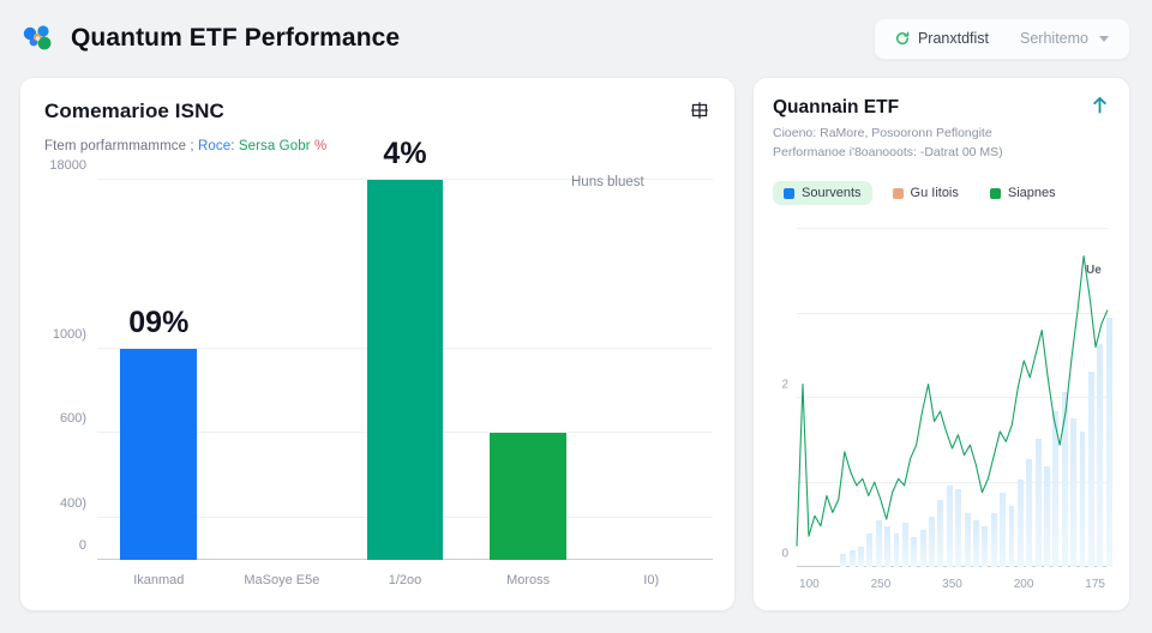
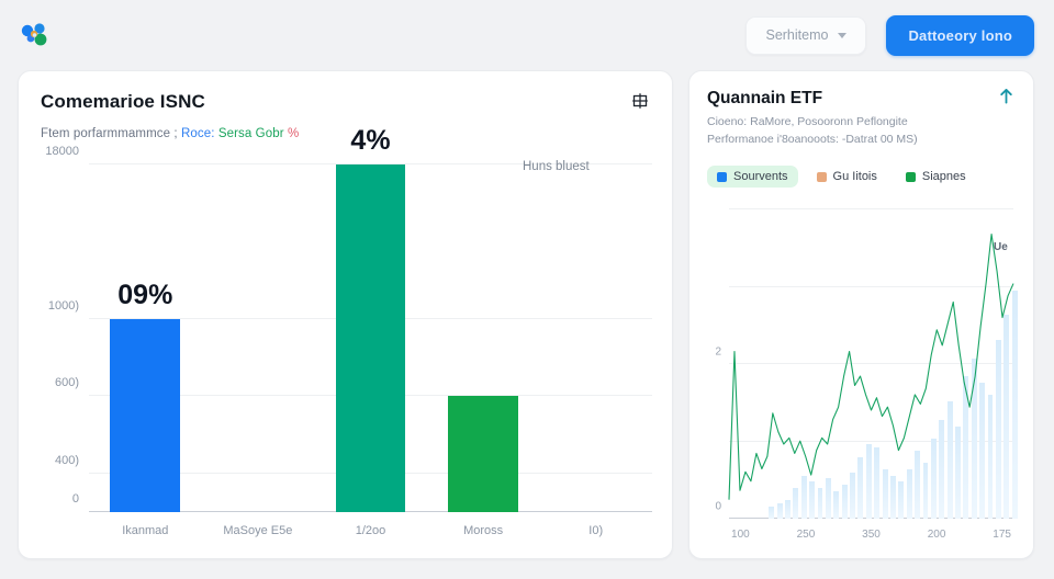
- Quantum ETF Performance
- Pranxtdfist
  Serhitemo
+ Dattoeory lono
  Comemarioe ISNC
  Ftem porfarmmammce ; Roce: Sersa Gobr %
  0
  400)
  600)
  1000)
  18000
  Ikanmad
  MaSoye E5e
  1/2oo
  Moross
  I0)
  09%
  4%
  Huns bluest
  Quannain ETF
  Cioeno: RaMore, Posooronn Peflongite
  Performanoe i'8oanooots: -Datrat 00 MS)
  Sourvents
  Gu Iitois
  Siapnes
  0
  2
  100
  250
  350
  200
  175
  Ue
